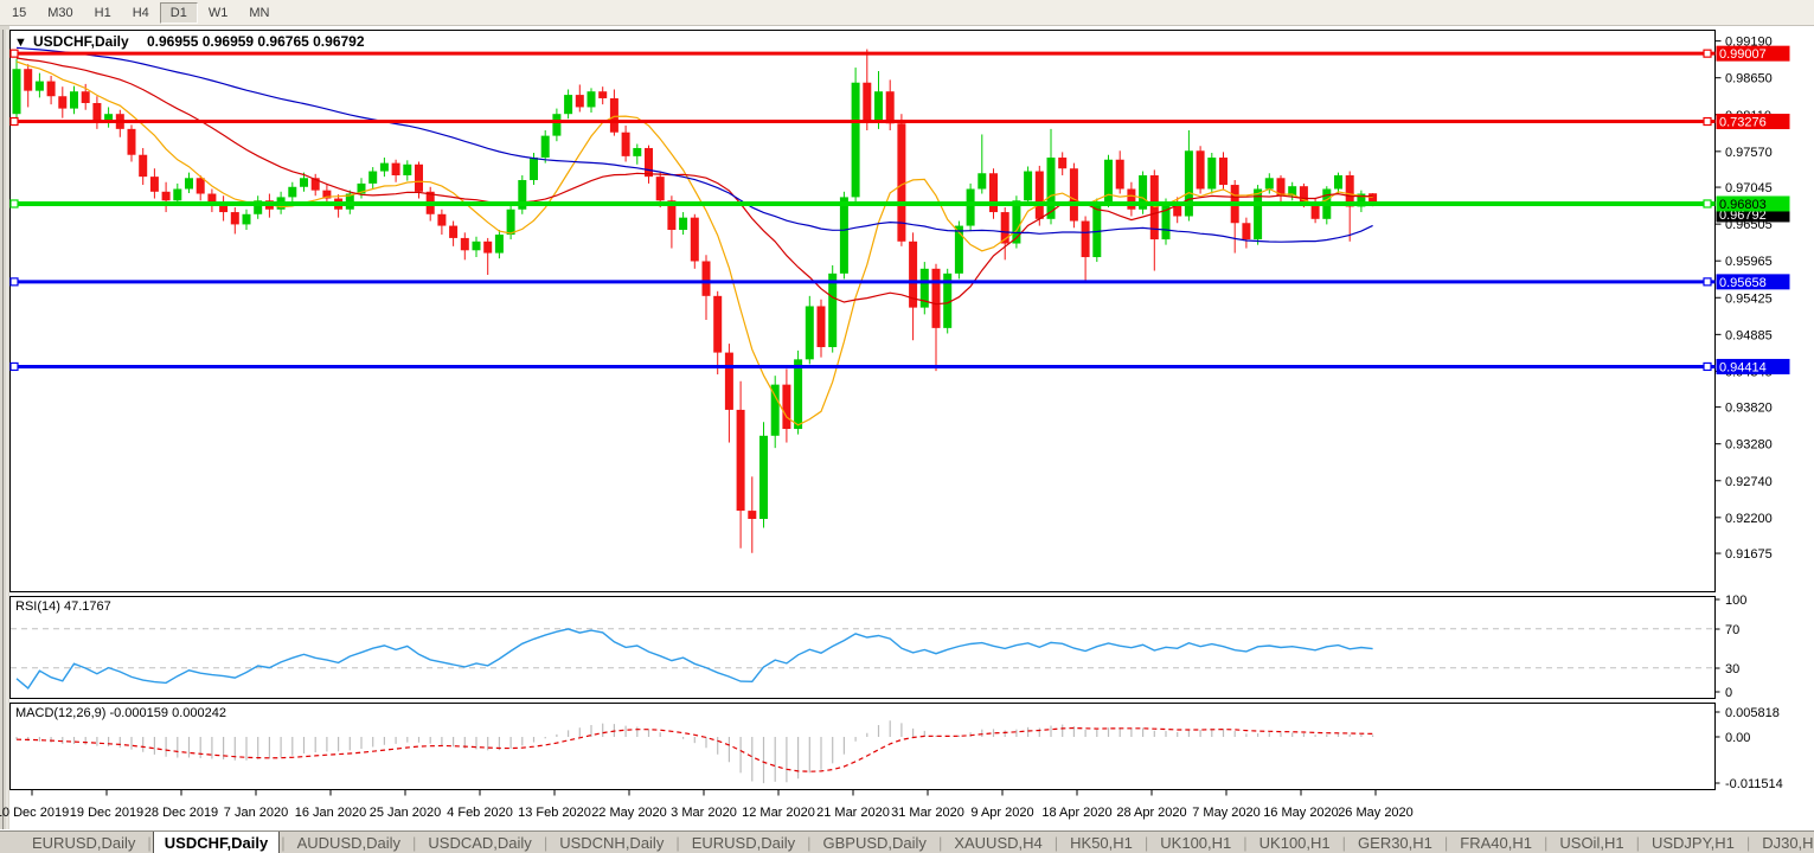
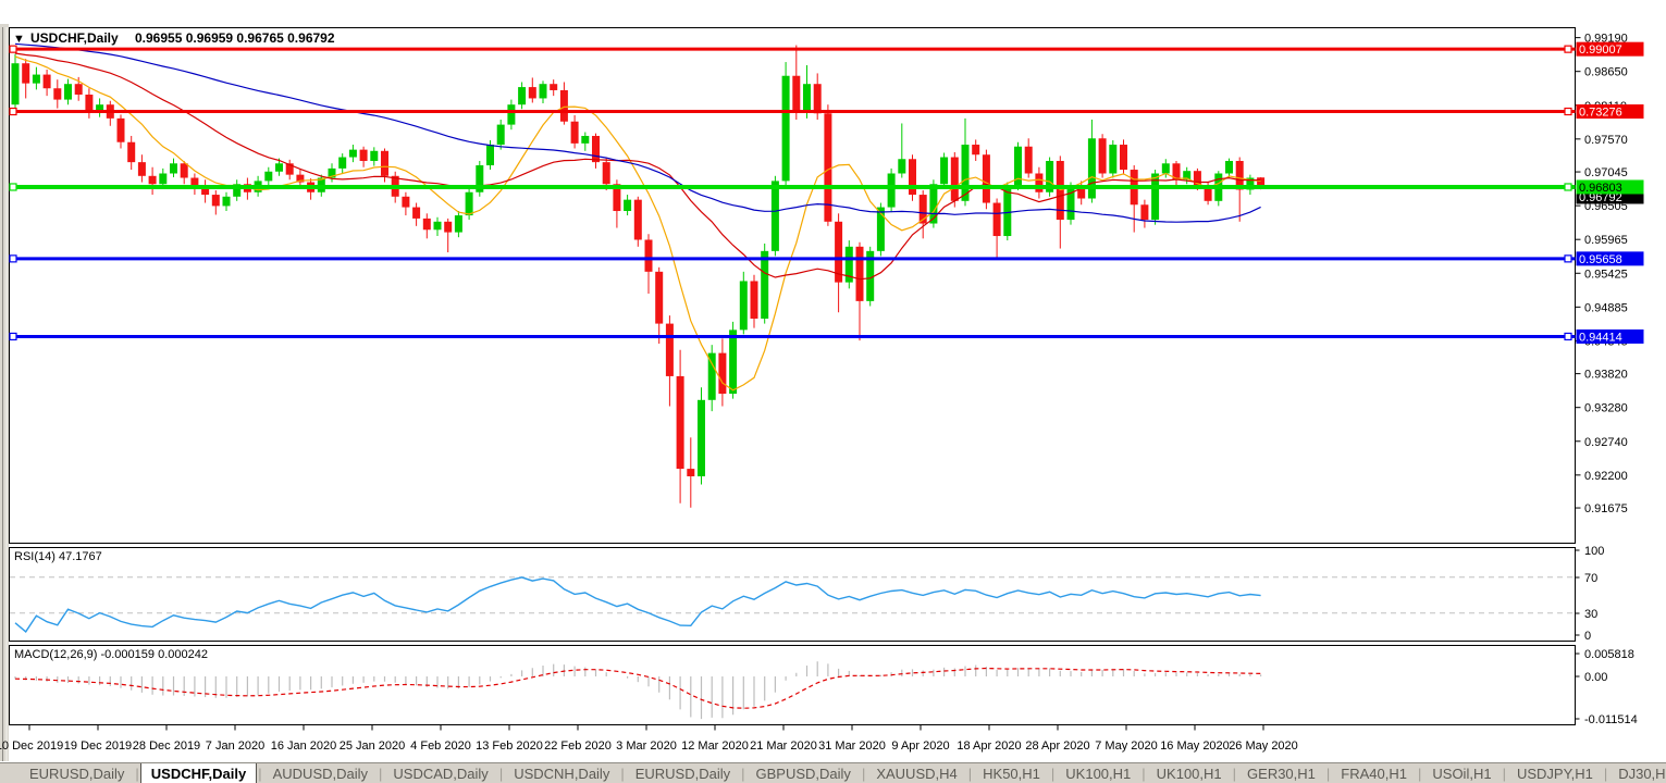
- 15
- M30
- H1
- H4
- D1
- W1
- MN
  0.99190
  0.98650
  0.97570
  0.97045
  0.96505
  0.95965
  0.95425
  0.94885
  0.93820
  0.93280
  0.92740
  0.92200
  0.91675
  0.96792
  0.99007
  0.73276
  0.96803
  0.95658
  0.94414
  100
  70
  30
  0
  0.005818
  0.00
  -0.011514
  0 Dec 2019
  19 Dec 2019
  28 Dec 2019
  7 Jan 2020
  16 Jan 2020
  25 Jan 2020
  4 Feb 2020
  13 Feb 2020
- 22 May 2020
+ 22 Feb 2020
  3 Mar 2020
  12 Mar 2020
  21 Mar 2020
  31 Mar 2020
  9 Apr 2020
  18 Apr 2020
  28 Apr 2020
  7 May 2020
  16 May 2020
  26 May 2020
  ▼
  USDCHF,Daily
  0.96955 0.96959 0.96765 0.96792
  RSI(14) 47.1767
  MACD(12,26,9) -0.000159 0.000242
  EURUSD,Daily
  |
  USDCHF,Daily
  |
  AUDUSD,Daily
  |
  USDCAD,Daily
  |
  USDCNH,Daily
  |
  EURUSD,Daily
  |
  GBPUSD,Daily
  |
  XAUUSD,H4
  |
  HK50,H1
  |
  UK100,H1
  |
  UK100,H1
  |
  GER30,H1
  |
  FRA40,H1
  |
  USOil,H1
  |
  USDJPY,H1
  |
  DJ30,H
